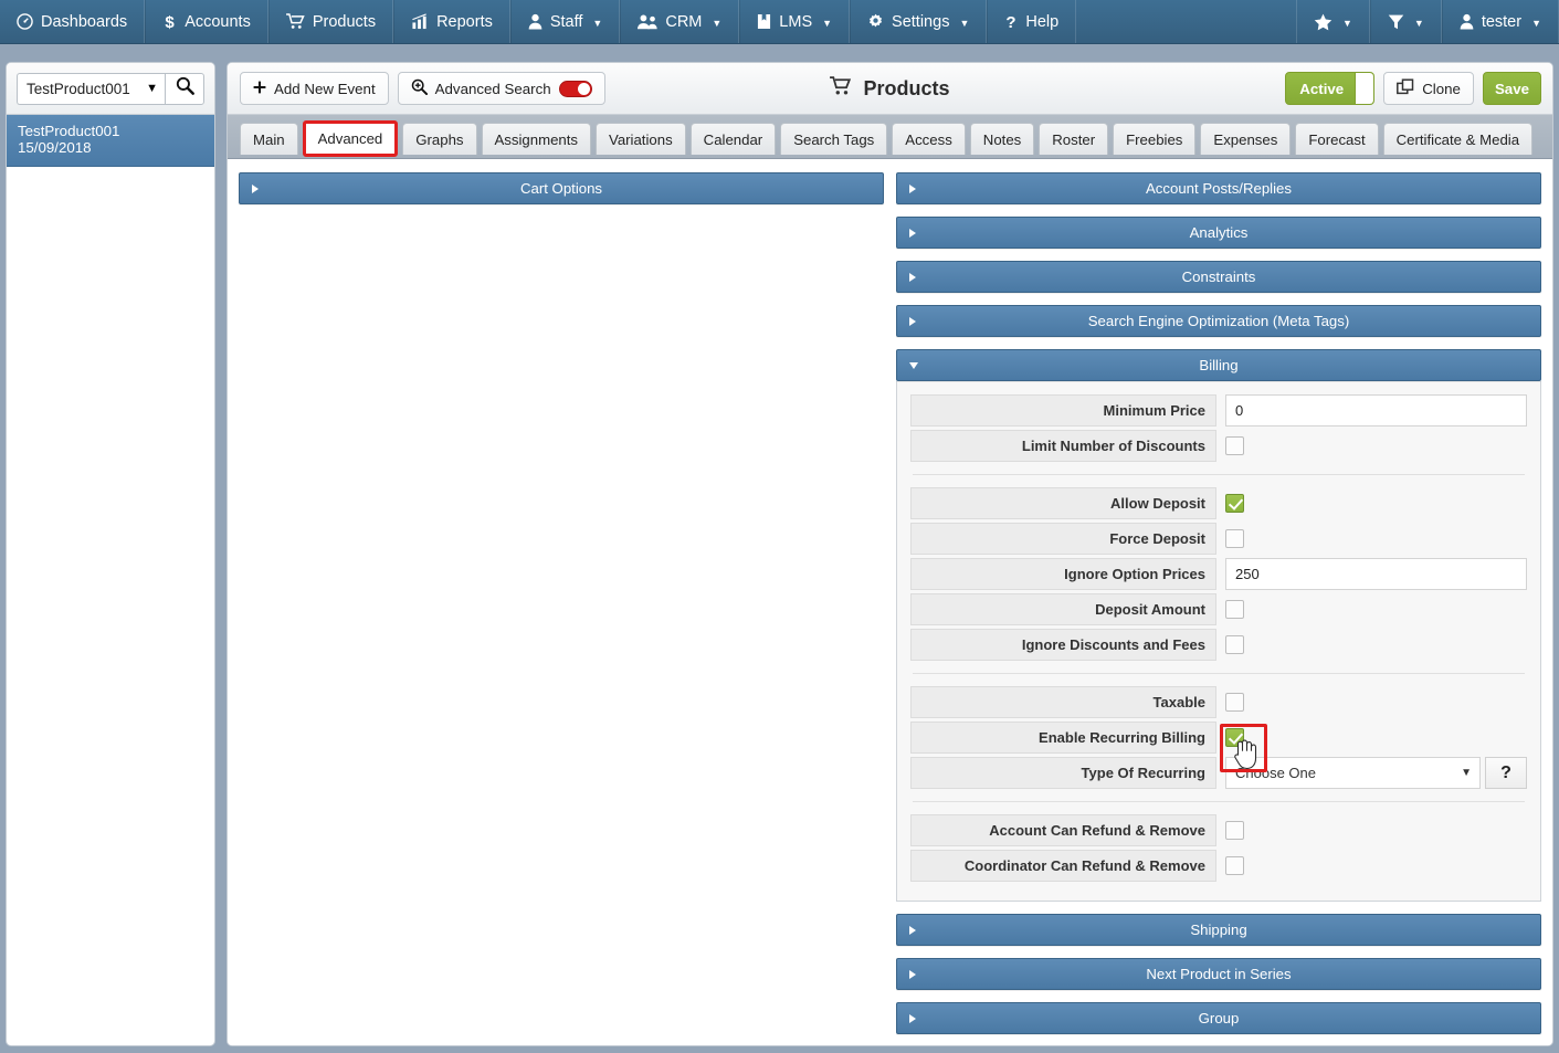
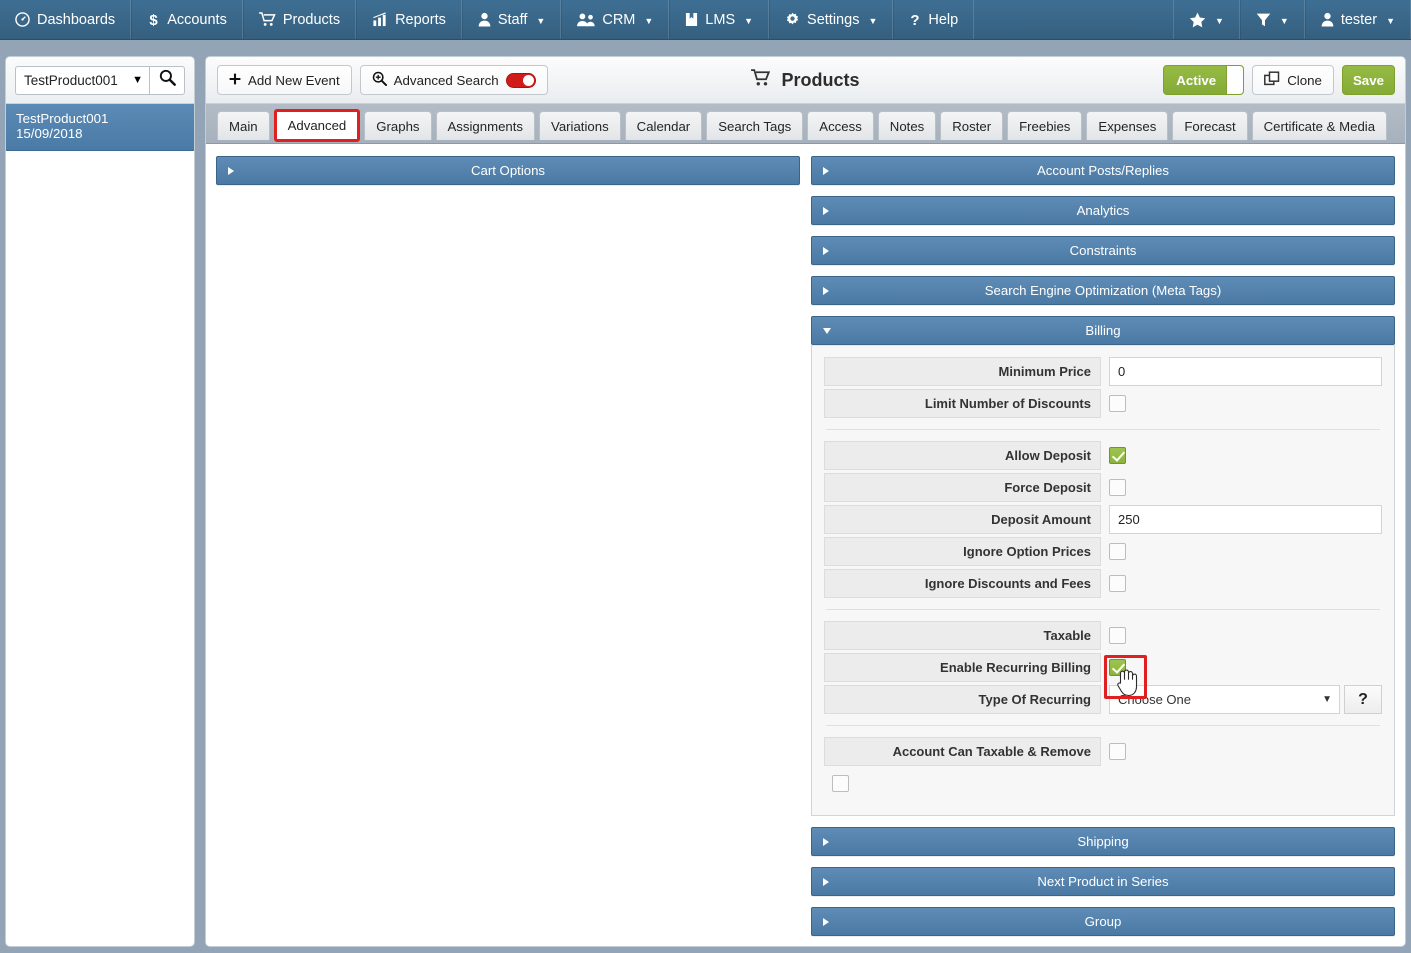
  Dashboards
  $
  Accounts
  Products
  Reports
  Staff
  ▼
  CRM
  ▼
  LMS
  ▼
  Settings
  ▼
  ?
  Help
  ▼
  ▼
  tester
  ▼
  TestProduct001
  ▼
  TestProduct001
  15/09/2018
  Add New Event
  Advanced Search
  Products
  Active
  Clone
  Save
  Main
  Advanced
  Graphs
  Assignments
  Variations
  Calendar
  Search Tags
  Access
  Notes
  Roster
  Freebies
  Expenses
  Forecast
  Certificate & Media
  Cart Options
  Account Posts/Replies
  Analytics
  Constraints
  Search Engine Optimization (Meta Tags)
  Billing
  Minimum Price
  0
  Limit Number of Discounts
  Allow Deposit
  Force Deposit
- Ignore Option Prices
+ Deposit Amount
  250
- Deposit Amount
+ Ignore Option Prices
  Ignore Discounts and Fees
  Taxable
  Enable Recurring Billing
  Type Of Recurring
  Choose One
  ▼
  ?
- Account Can Refund & Remove
+ Account Can Taxable & Remove
- Coordinator Can Refund & Remove
  Shipping
  Next Product in Series
  Group
